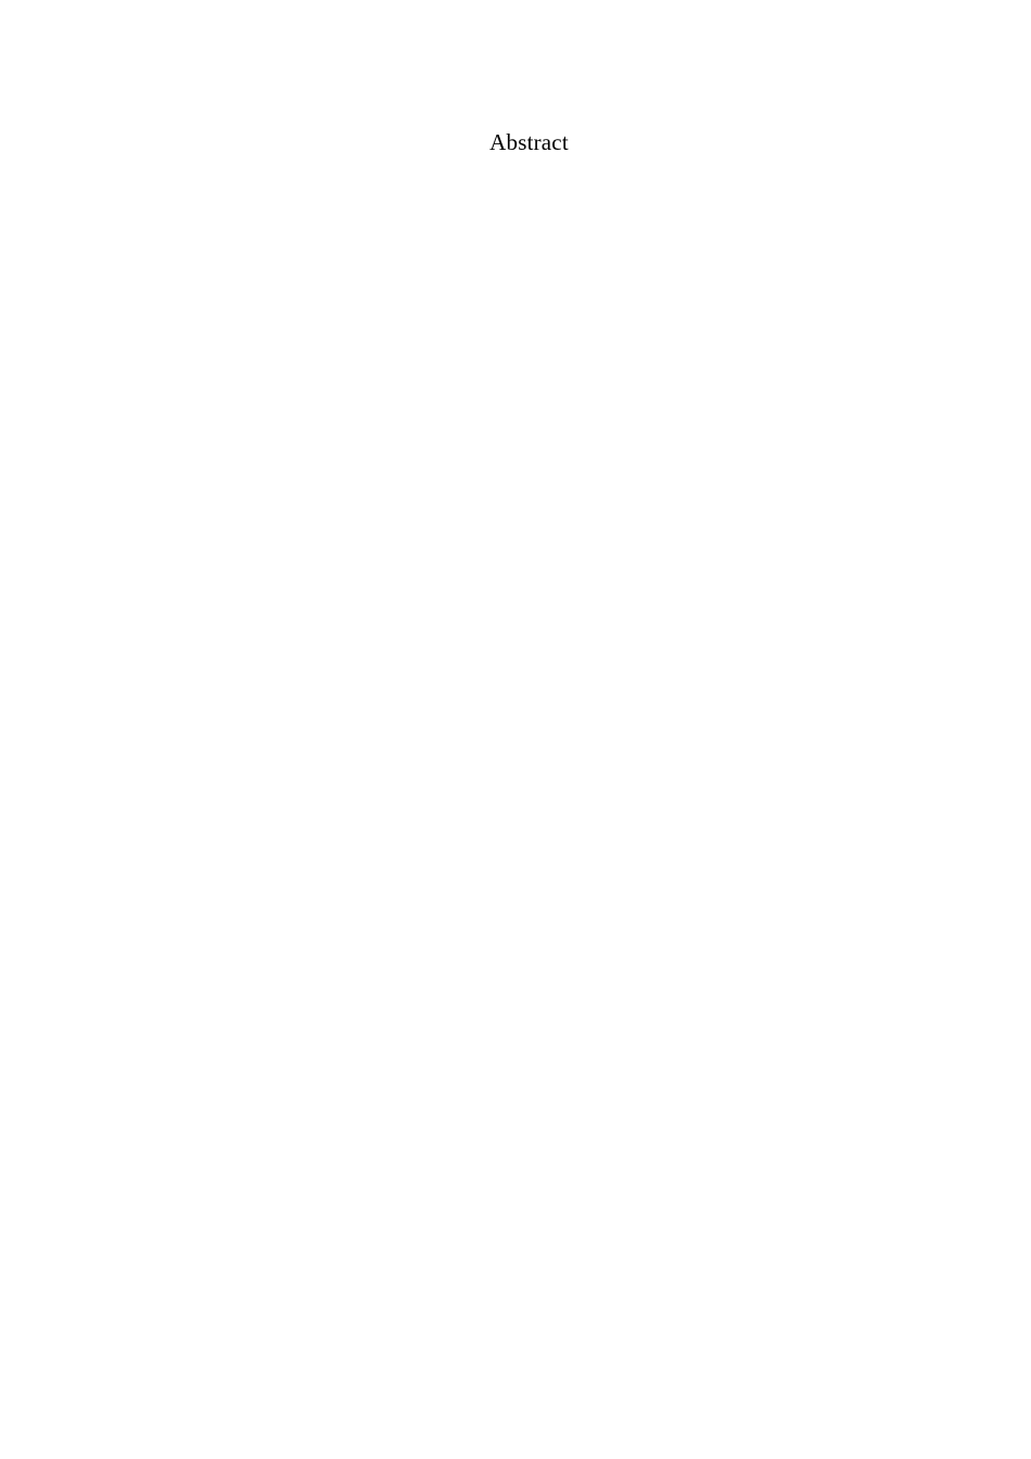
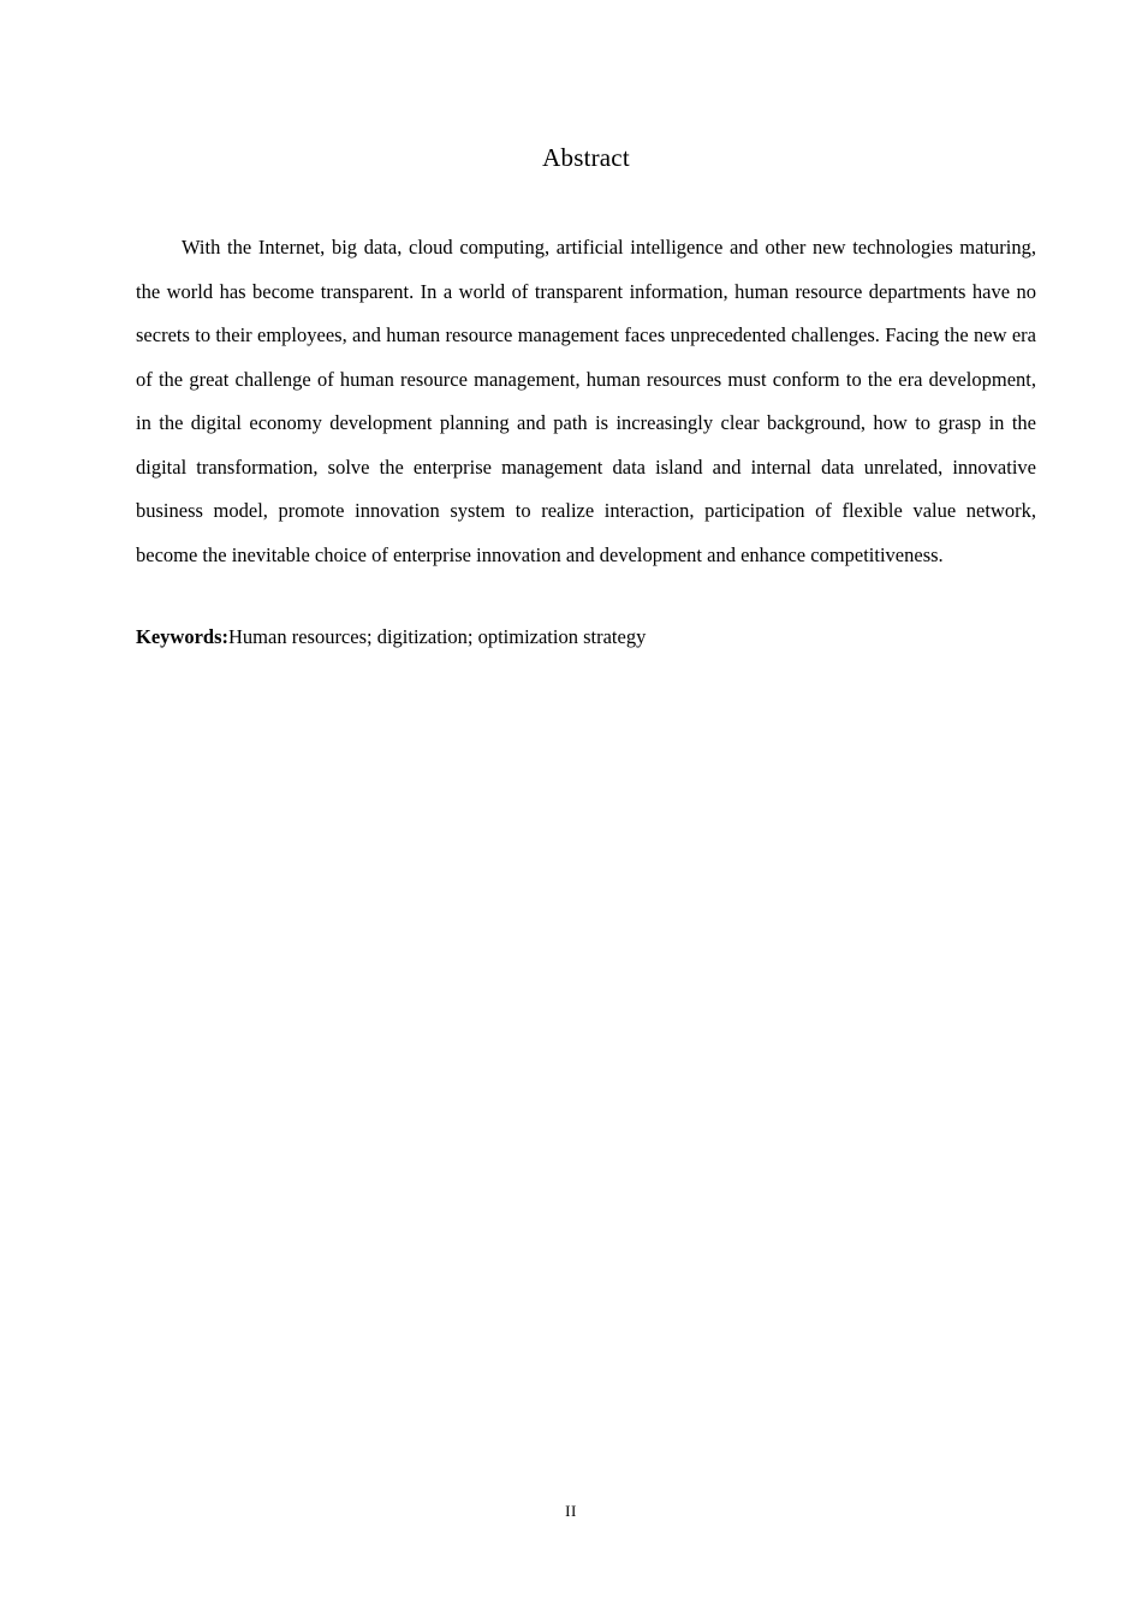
  Abstract
+ With the Internet, big data, cloud computing, artificial intelligence and other new technologies maturing, the world has become transparent. In a world of transparent information, human resource departments have no secrets to their employees, and human resource management faces unprecedented challenges. Facing the new era of the great challenge of human resource management, human resources must conform to the era development, in the digital economy development planning and path is increasingly clear background, how to grasp in the digital transformation, solve the enterprise management data island and internal data unrelated, innovative business model, promote innovation system to realize interaction, participation of flexible value network, become the inevitable choice of enterprise innovation and development and enhance competitiveness.
+ Keywords:Human resources; digitization; optimization strategy
+ II
